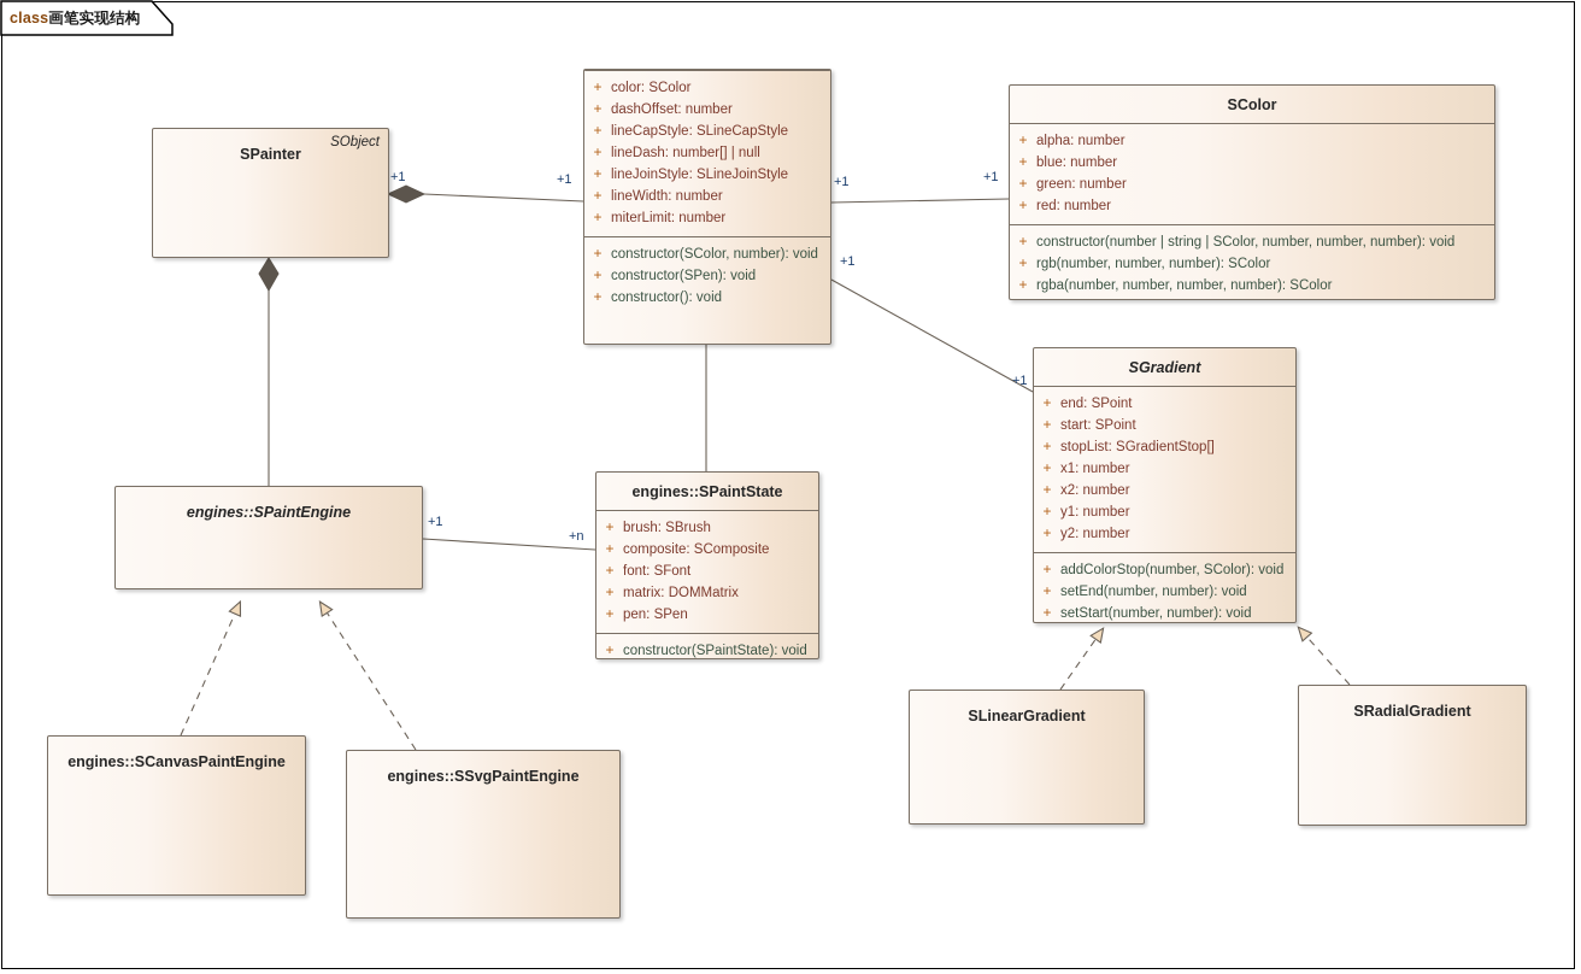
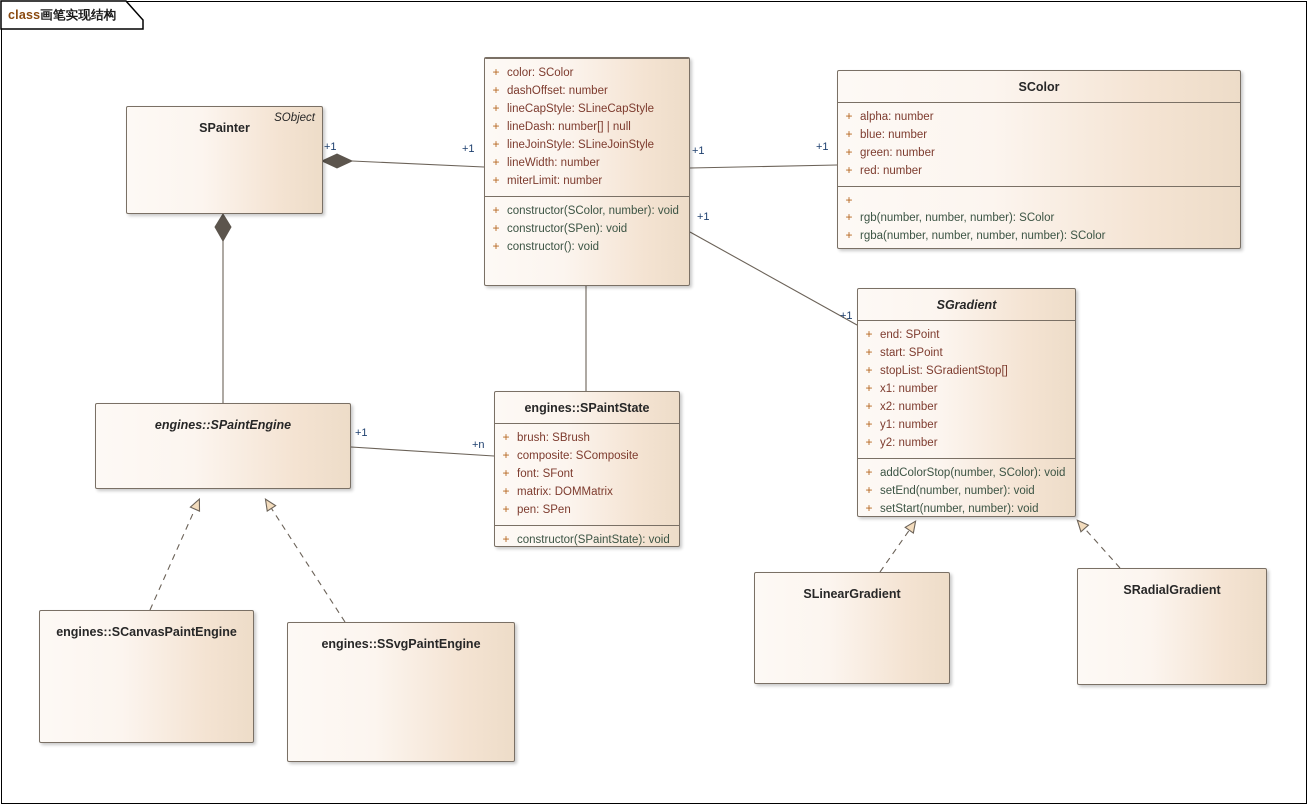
  class画笔实现结构
  +1
  +1
  +1
  +1
  +1
  +1
  +1
  +n
  SObject
  SPainter
  +
  color: SColor
  +
  dashOffset: number
  +
  lineCapStyle: SLineCapStyle
  +
  lineDash: number[] | null
  +
  lineJoinStyle: SLineJoinStyle
  +
  lineWidth: number
  +
  miterLimit: number
  +
  constructor(SColor, number): void
  +
  constructor(SPen): void
  +
  constructor(): void
  SColor
  +
  alpha: number
  +
  blue: number
  +
  green: number
  +
  red: number
  +
- constructor(number | string | SColor, number, number, number): void
  +
  rgb(number, number, number): SColor
  +
  rgba(number, number, number, number): SColor
  SGradient
  +
  end: SPoint
  +
  start: SPoint
  +
  stopList: SGradientStop[]
  +
  x1: number
  +
  x2: number
  +
  y1: number
  +
  y2: number
  +
  addColorStop(number, SColor): void
  +
  setEnd(number, number): void
  +
  setStart(number, number): void
  engines::SPaintEngine
  engines::SPaintState
  +
  brush: SBrush
  +
  composite: SComposite
  +
  font: SFont
  +
  matrix: DOMMatrix
  +
  pen: SPen
  +
  constructor(SPaintState): void
  engines::SCanvasPaintEngine
  engines::SSvgPaintEngine
  SLinearGradient
  SRadialGradient
